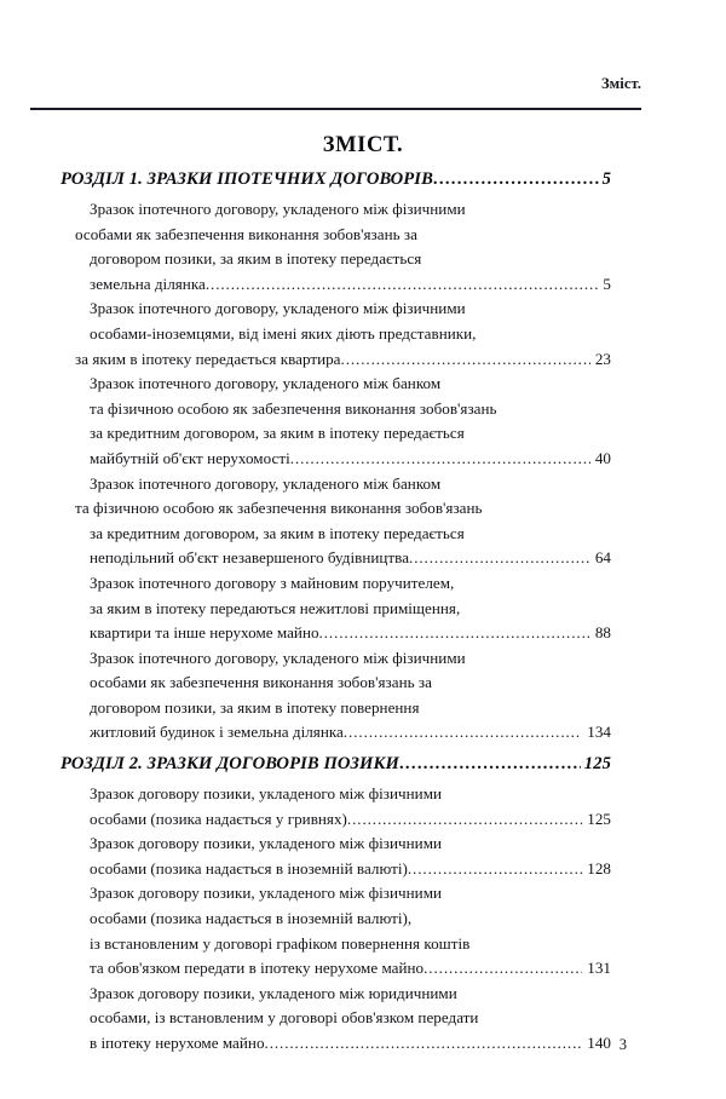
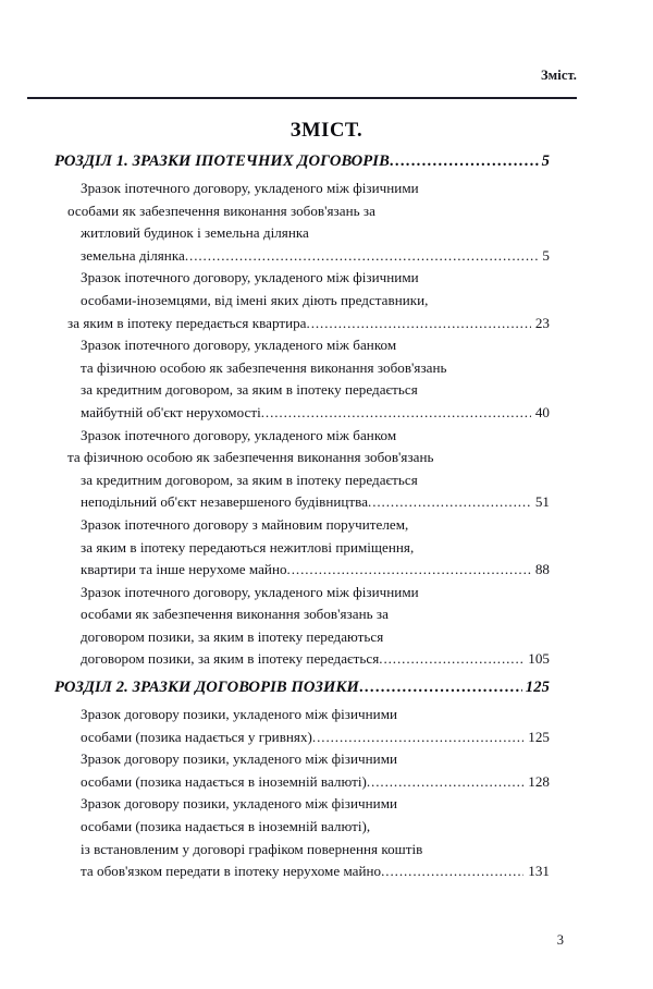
  Зміст.
  ЗМІСТ.
  РОЗДІЛ 1. ЗРАЗКИ ІПОТЕЧНИХ ДОГОВОРІВ
  5
  Зразок іпотечного договору, укладеного між фізичними
  особами як забезпечення виконання зобов'язань за
- договором позики, за яким в іпотеку передається
+ житловий будинок і земельна ділянка
  земельна ділянка
  5
  Зразок іпотечного договору, укладеного між фізичними
  особами-іноземцями, від імені яких діють представники,
  за яким в іпотеку передається квартира
  23
  Зразок іпотечного договору, укладеного між банком
  та фізичною особою як забезпечення виконання зобов'язань
  за кредитним договором, за яким в іпотеку передається
  майбутній об'єкт нерухомості
  40
  Зразок іпотечного договору, укладеного між банком
  та фізичною особою як забезпечення виконання зобов'язань
  за кредитним договором, за яким в іпотеку передається
  неподільний об'єкт незавершеного будівництва
- 64
+ 51
  Зразок іпотечного договору з майновим поручителем,
  за яким в іпотеку передаються нежитлові приміщення,
  квартири та інше нерухоме майно
  88
  Зразок іпотечного договору, укладеного між фізичними
  особами як забезпечення виконання зобов'язань за
- договором позики, за яким в іпотеку повернення
+ договором позики, за яким в іпотеку передаються
- житловий будинок і земельна ділянка
+ договором позики, за яким в іпотеку передається
- 134
+ 105
  РОЗДІЛ 2. ЗРАЗКИ ДОГОВОРІВ ПОЗИКИ
  125
  Зразок договору позики, укладеного між фізичними
  особами (позика надається у гривнях)
  125
  Зразок договору позики, укладеного між фізичними
  особами (позика надається в іноземній валюті)
  128
  Зразок договору позики, укладеного між фізичними
  особами (позика надається в іноземній валюті),
  із встановленим у договорі графіком повернення коштів
  та обов'язком передати в іпотеку нерухоме майно
  131
- Зразок договору позики, укладеного між юридичними
- особами, із встановленим у договорі обов'язком передати
- в іпотеку нерухоме майно
- 140
  3
